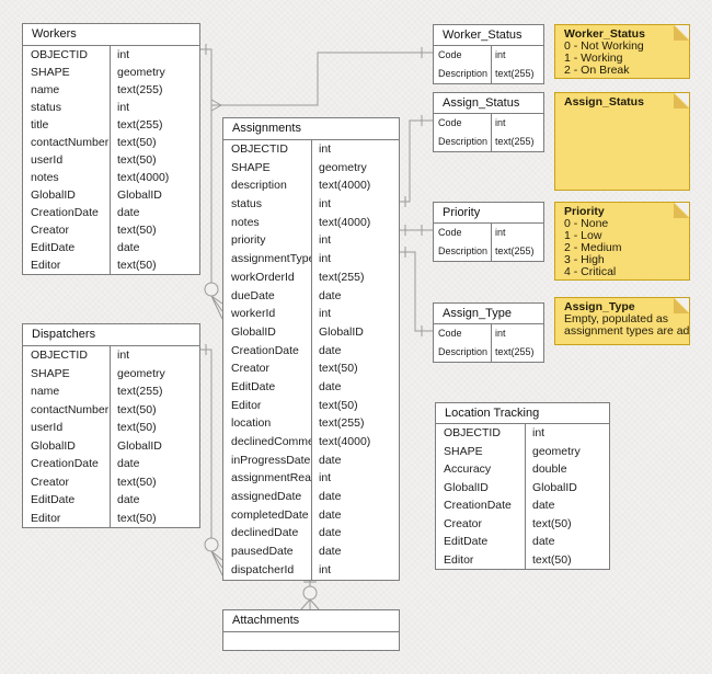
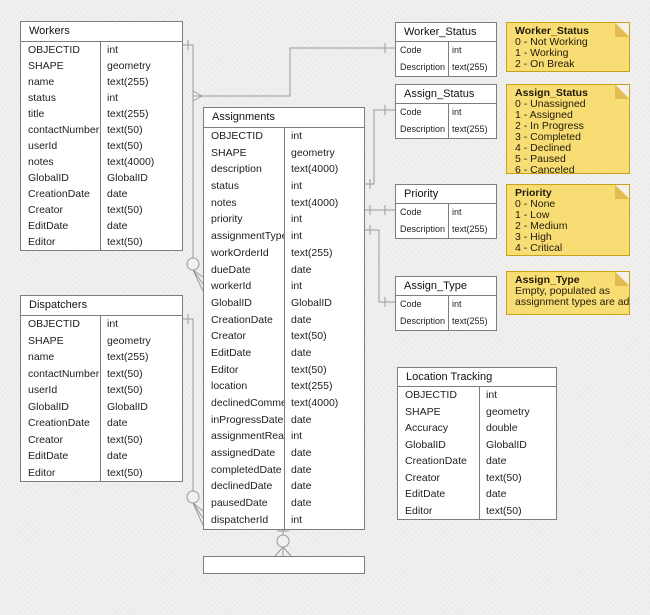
  Workers
  OBJECTID
  int
  SHAPE
  geometry
  name
  text(255)
  status
  int
  title
  text(255)
  contactNumber
  text(50)
  userId
  text(50)
  notes
  text(4000)
  GlobalID
  GlobalID
  CreationDate
  date
  Creator
  text(50)
  EditDate
  date
  Editor
  text(50)
  Dispatchers
  OBJECTID
  int
  SHAPE
  geometry
  name
  text(255)
  contactNumber
  text(50)
  userId
  text(50)
  GlobalID
  GlobalID
  CreationDate
  date
  Creator
  text(50)
  EditDate
  date
  Editor
  text(50)
  Assignments
  OBJECTID
  int
  SHAPE
  geometry
  description
  text(4000)
  status
  int
  notes
  text(4000)
  priority
  int
  assignmentTyp
  int
  workOrderId
  text(255)
  dueDate
  date
  workerId
  int
  GlobalID
  GlobalID
  CreationDate
  date
  Creator
  text(50)
  EditDate
  date
  Editor
  text(50)
  location
  text(255)
  declinedComm
  text(4000)
  inProgressDate
  date
  assignmentRea
  int
  assignedDate
  date
  completedDate
  date
  declinedDate
  date
  pausedDate
  date
  dispatcherId
  int
  Worker_Status
  Code
  int
  Description
  text(255)
  Assign_Status
  Code
  int
  Description
  text(255)
  Priority
  Code
  int
  Description
  text(255)
  Assign_Type
  Code
  int
  Description
  text(255)
  Location Tracking
  OBJECTID
  int
  SHAPE
  geometry
  Accuracy
  double
  GlobalID
  GlobalID
  CreationDate
  date
  Creator
  text(50)
  EditDate
  date
  Editor
  text(50)
- Attachments
  Worker_Status
  0 - Not Working
  1 - Working
  2 - On Break
  Assign_Status
+ 0 - Unassigned
+ 1 - Assigned
+ 2 - In Progress
+ 3 - Completed
+ 4 - Declined
+ 5 - Paused
+ 6 - Canceled
  Priority
  0 - None
  1 - Low
  2 - Medium
  3 - High
  4 - Critical
  Assign_Type
  Empty, populated as
  assignment types are ad
